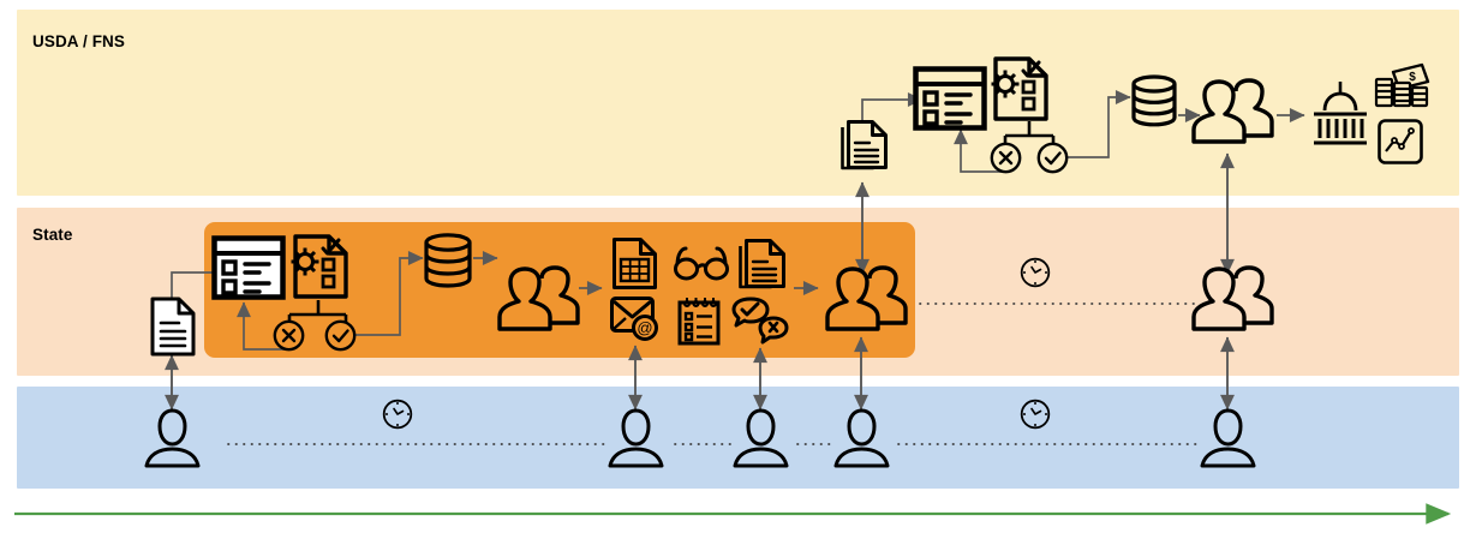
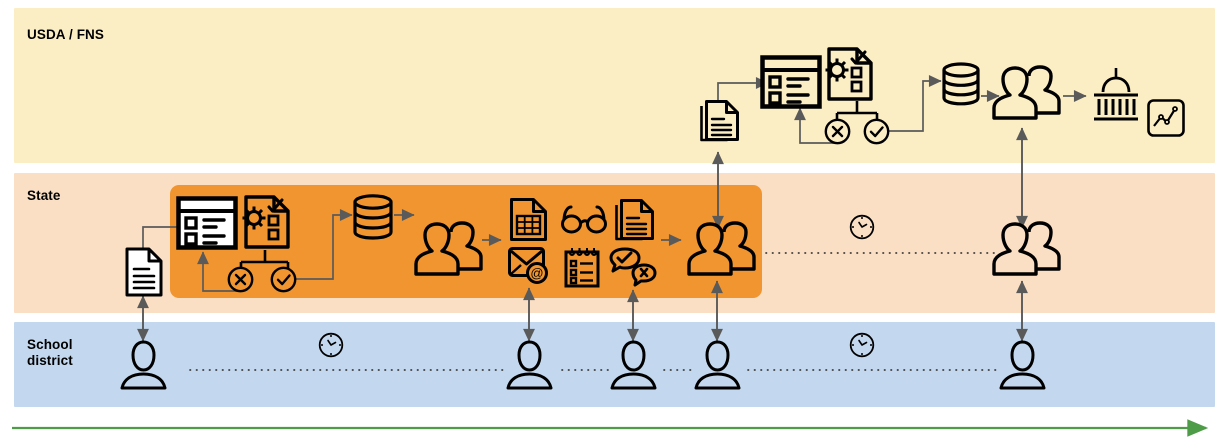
  USDA / FNS
  State
+ School district
  @
- $
